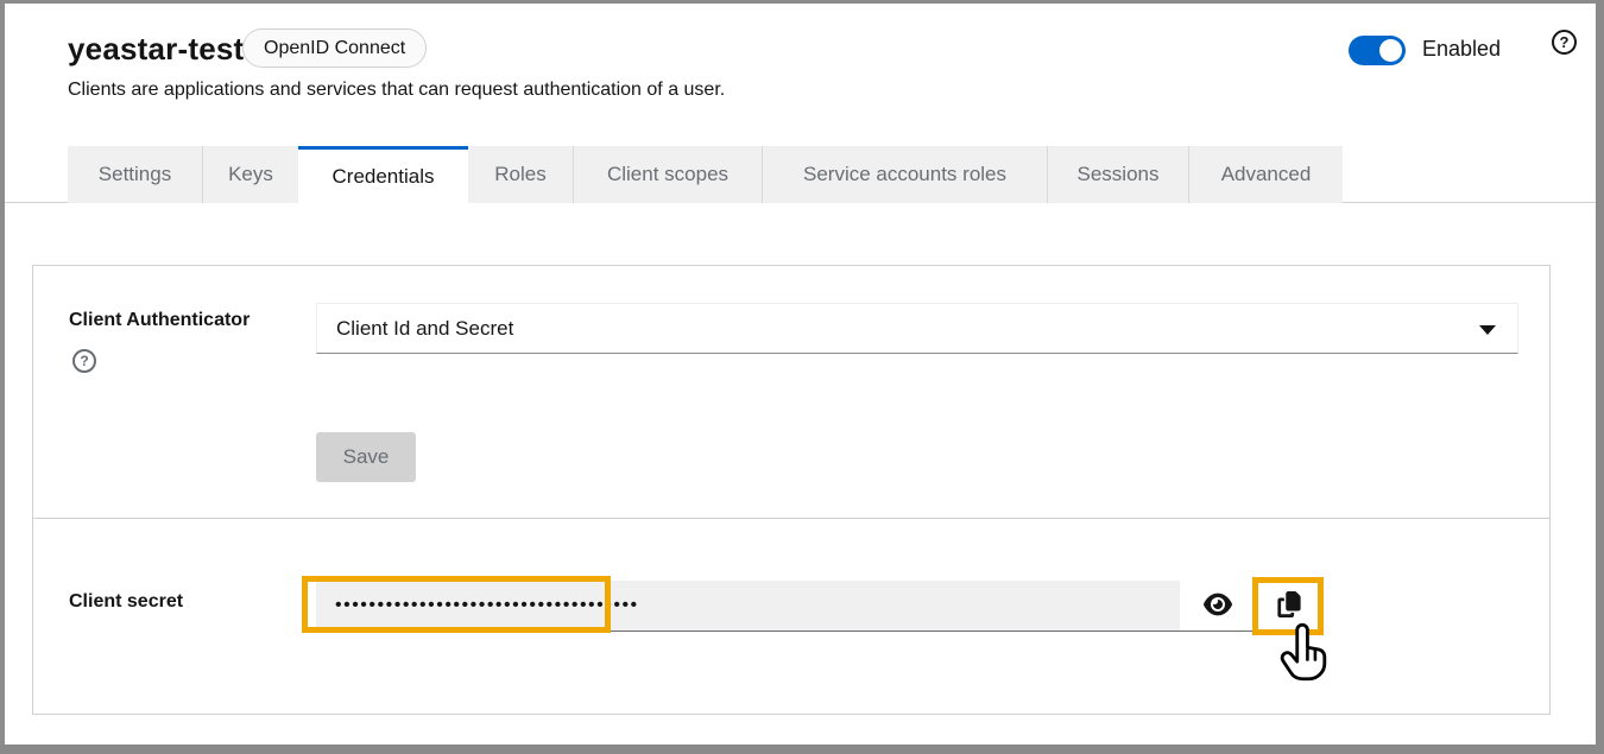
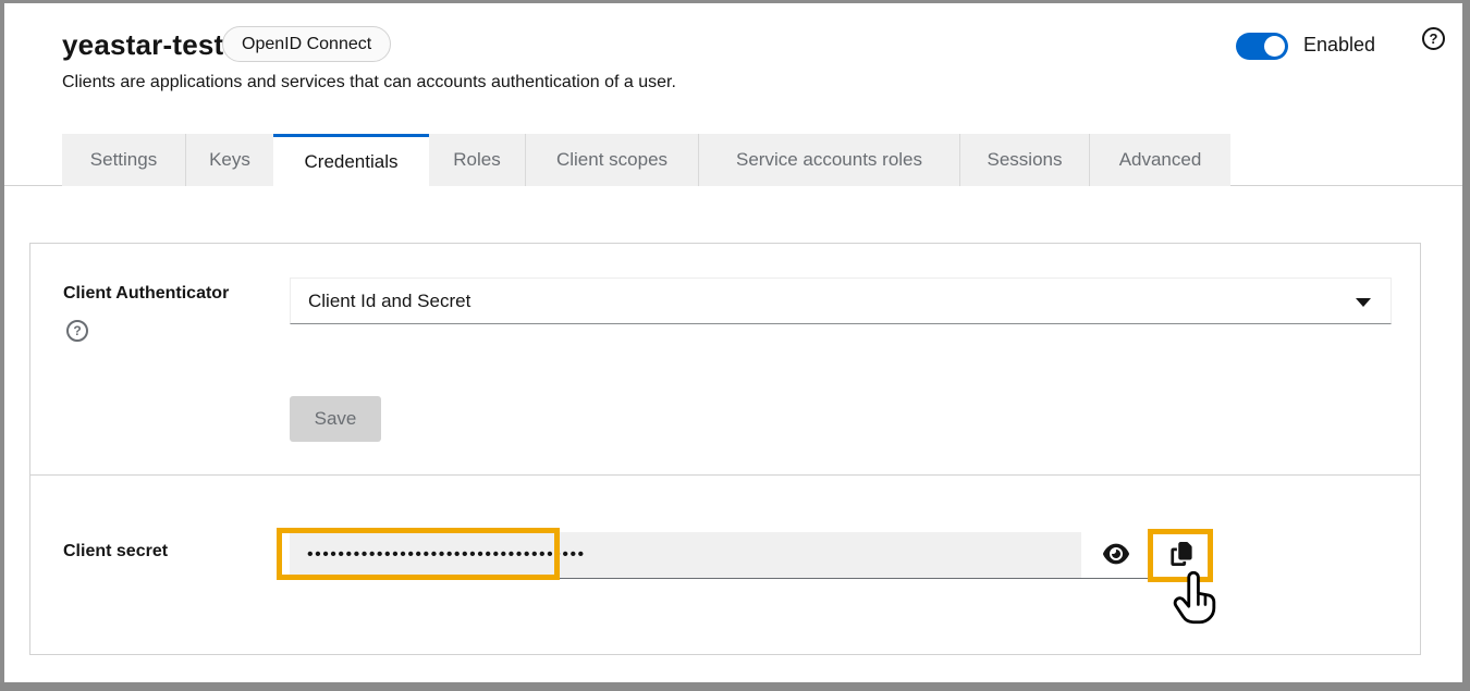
  yeastar-test
  OpenID Connect
- Clients are applications and services that can request authentication of a user.
+ Clients are applications and services that can accounts authentication of a user.
  Enabled
  ?
  Settings
  Keys
  Credentials
  Roles
  Client scopes
  Service accounts roles
  Sessions
  Advanced
  Client Authenticator
  ?
  Client Id and Secret
  Save
  Client secret
  ••••••••••••••••••••••••••••••••••••
